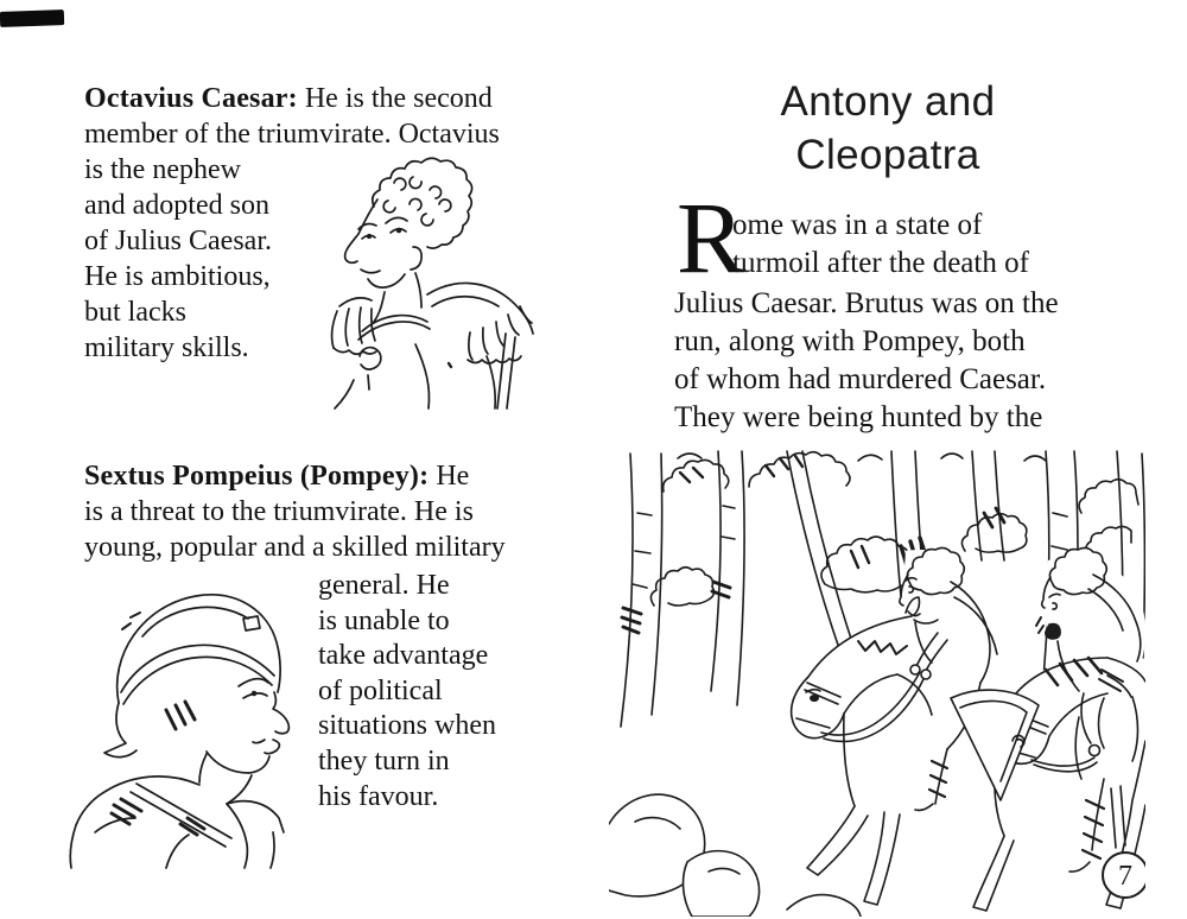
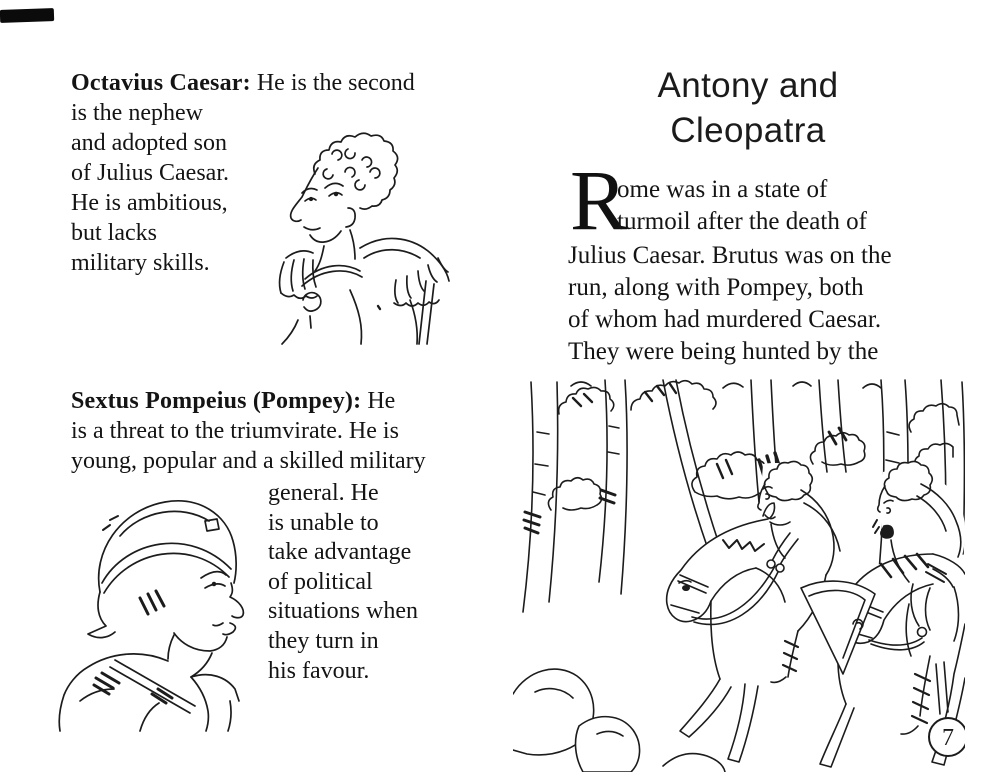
  Octavius Caesar: He is the second
- member of the triumvirate. Octavius
  is the nephew
  and adopted son
  of Julius Caesar.
  He is ambitious,
  but lacks
  military skills.
  Sextus Pompeius (Pompey): He
  is a threat to the triumvirate. He is
  young, popular and a skilled military
  general. He
  is unable to
  take advantage
  of political
  situations when
  they turn in
  his favour.
  Antony and
  Cleopatra
  R
  ome was in a state of
  turmoil after the death of
  Julius Caesar. Brutus was on the
  run, along with Pompey, both
  of whom had murdered Caesar.
  They were being hunted by the
  7
